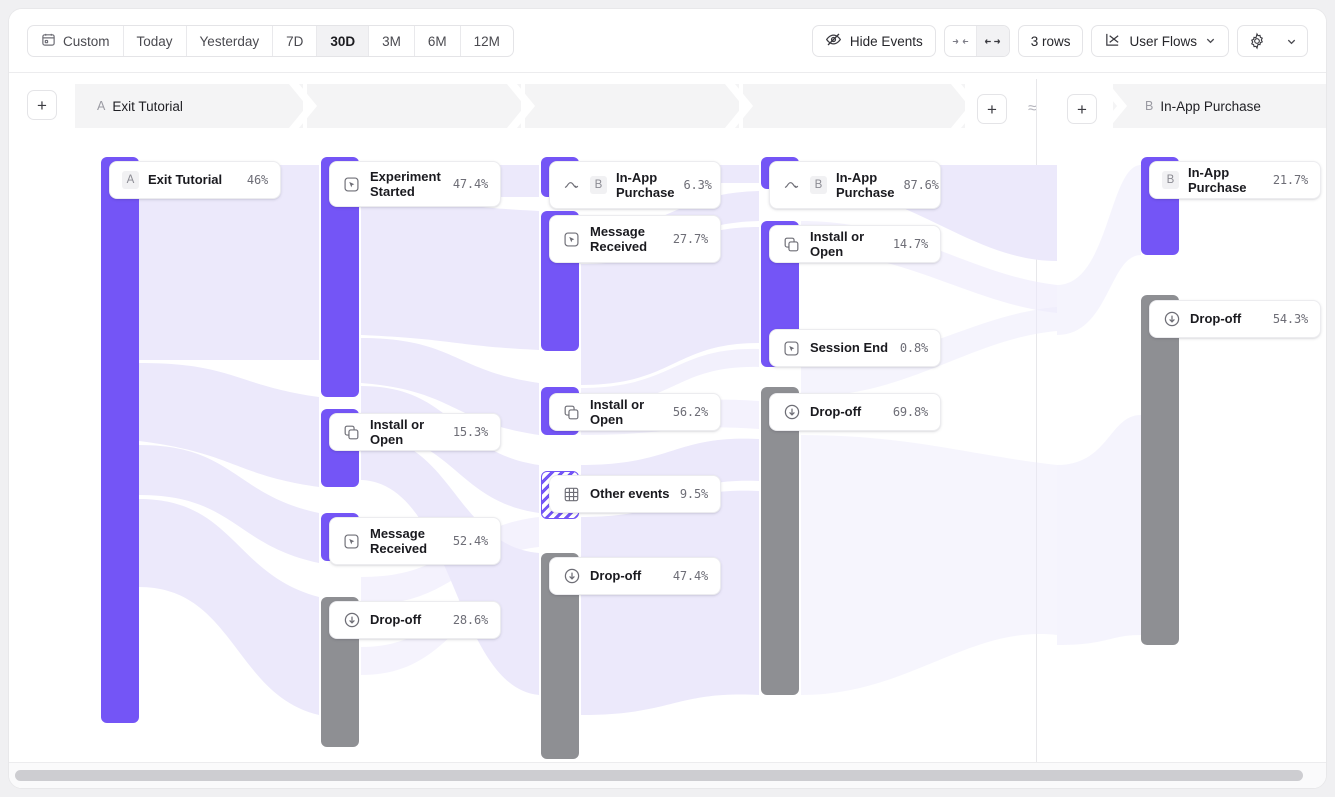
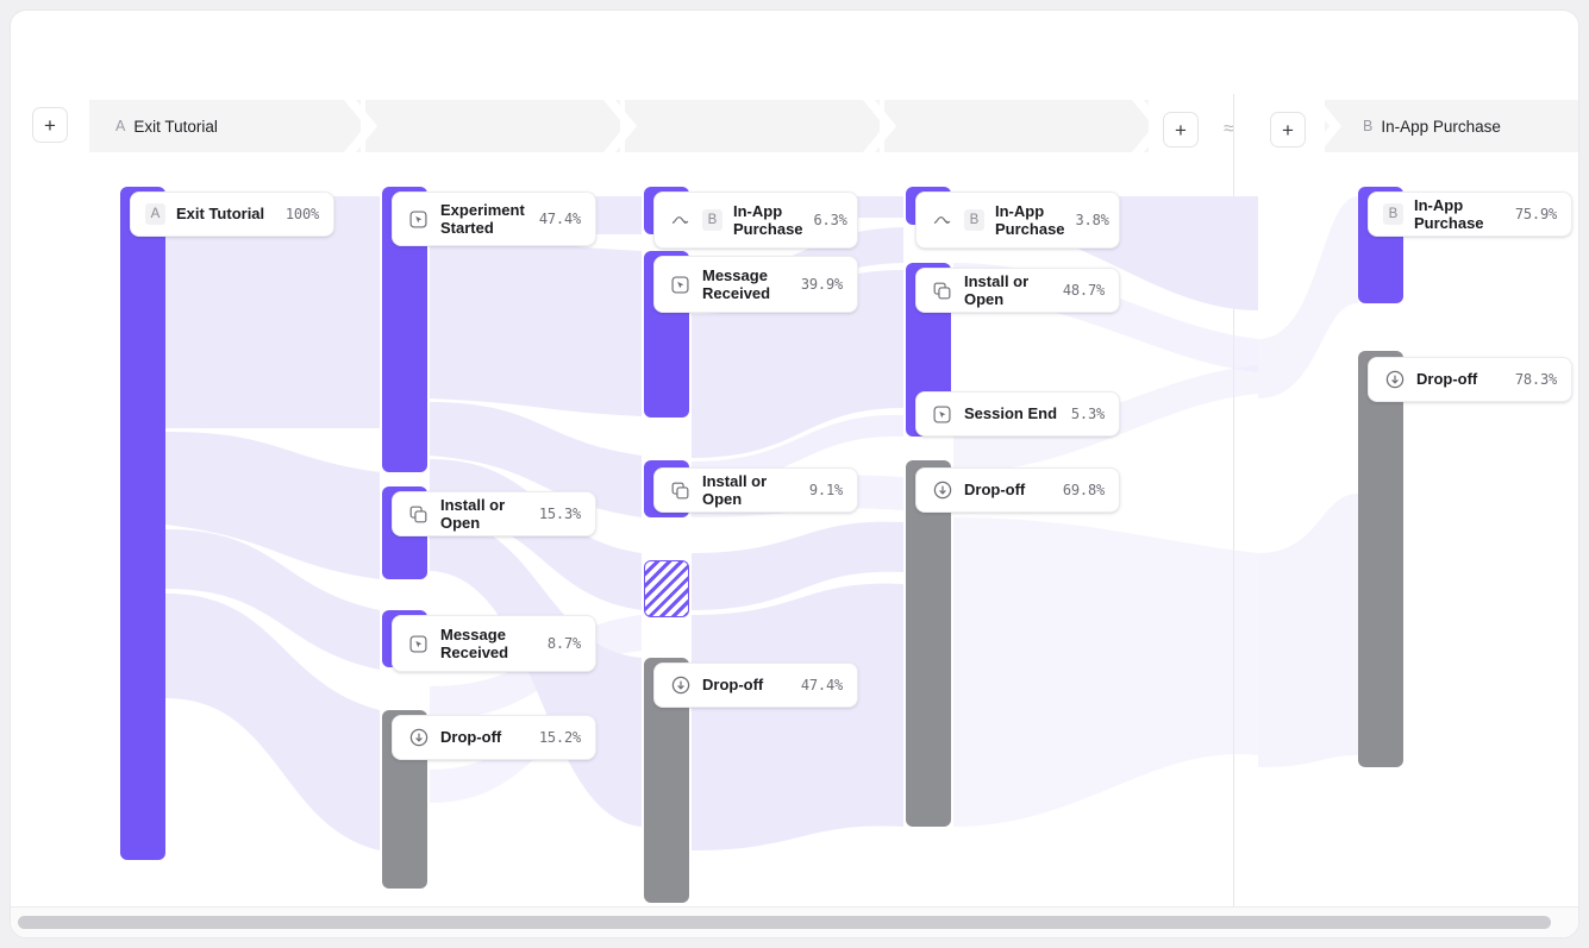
- Custom
- Today
- Yesterday
- 7D
- 30D
- 3M
- 6M
- 12M
- Hide Events
- 3 rows
- User Flows
  +
  A
  Exit Tutorial
  +
  ≈
  +
  B
  In-App Purchase
  A
  Exit Tutorial
- 46%
+ 100%
  Experiment Started
  47.4%
  Install or Open
  15.3%
  Message Received
- 52.4%
+ 8.7%
  Drop-off
- 28.6%
+ 15.2%
  B
  In-App Purchase
  6.3%
  Message Received
- 27.7%
+ 39.9%
  Install or Open
- 56.2%
+ 9.1%
- Other events
- 9.5%
  Drop-off
  47.4%
  B
  In-App Purchase
- 87.6%
+ 3.8%
  Install or Open
- 14.7%
+ 48.7%
  Session End
- 0.8%
+ 5.3%
  Drop-off
  69.8%
  B
  In-App Purchase
- 21.7%
+ 75.9%
  Drop-off
- 54.3%
+ 78.3%
